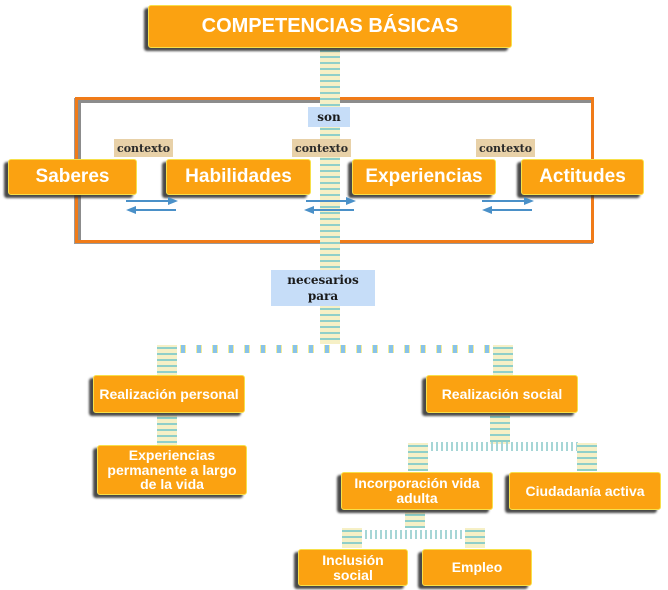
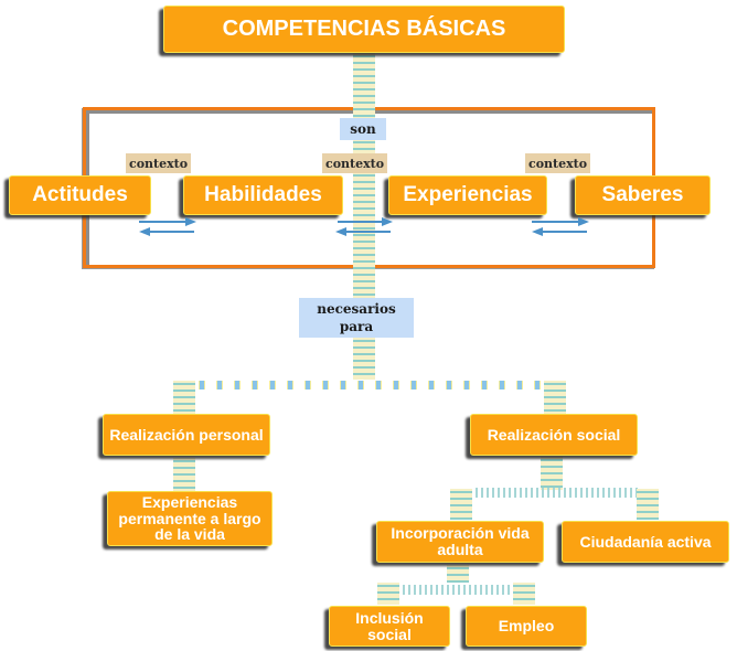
  COMPETENCIAS BÁSICAS
  son
  necesarios para
  contexto
  contexto
  contexto
- Saberes
+ Actitudes
  Habilidades
  Experiencias
- Actitudes
+ Saberes
  Realización personal
  Experiencias permanente a largo de la vida
  Realización social
  Incorporación vida adulta
  Ciudadanía activa
  Inclusión social
  Empleo
